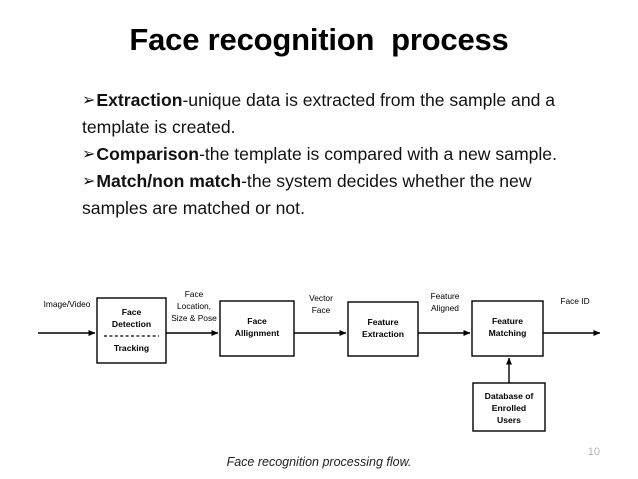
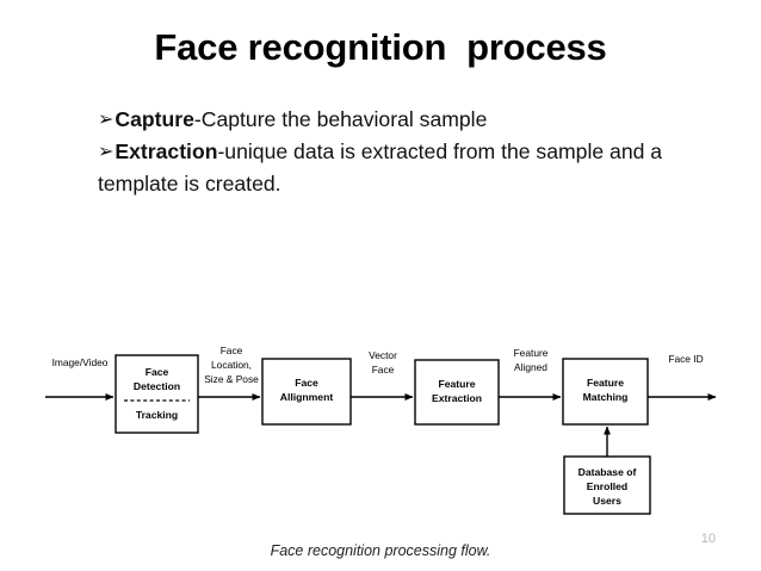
  Face recognition process
+ ➢Capture-Capture the behavioral sample
  ➢Extraction-unique data is extracted from the sample and a template is created.
- ➢Comparison-the template is compared with a new sample.
- ➢Match/non match-the system decides whether the new samples are matched or not.
  Face
  Detection
  Tracking
  Face
  Allignment
  Feature
  Extraction
  Feature
  Matching
  Database of
  Enrolled
  Users
  Image/Video
  Face
  Location,
  Size & Pose
  Vector
  Face
  Feature
  Aligned
  Face ID
  Face recognition processing flow.
  10
